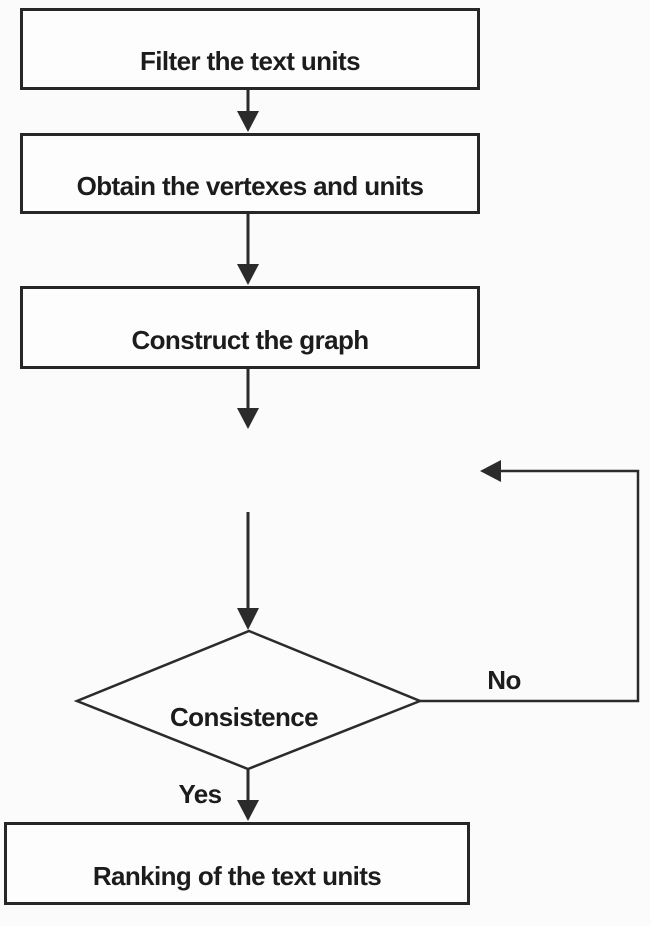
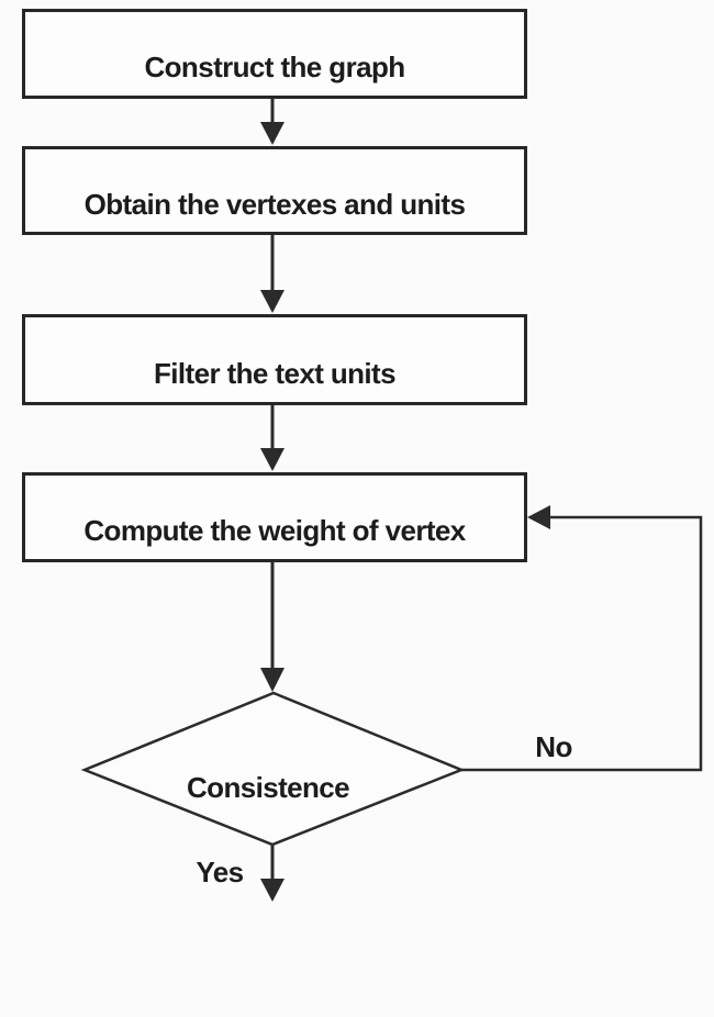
- Filter the text units
+ Construct the graph
  Obtain the vertexes and units
- Construct the graph
+ Filter the text units
+ Compute the weight of vertex
  Consistence
- Ranking of the text units
  Yes
  No
